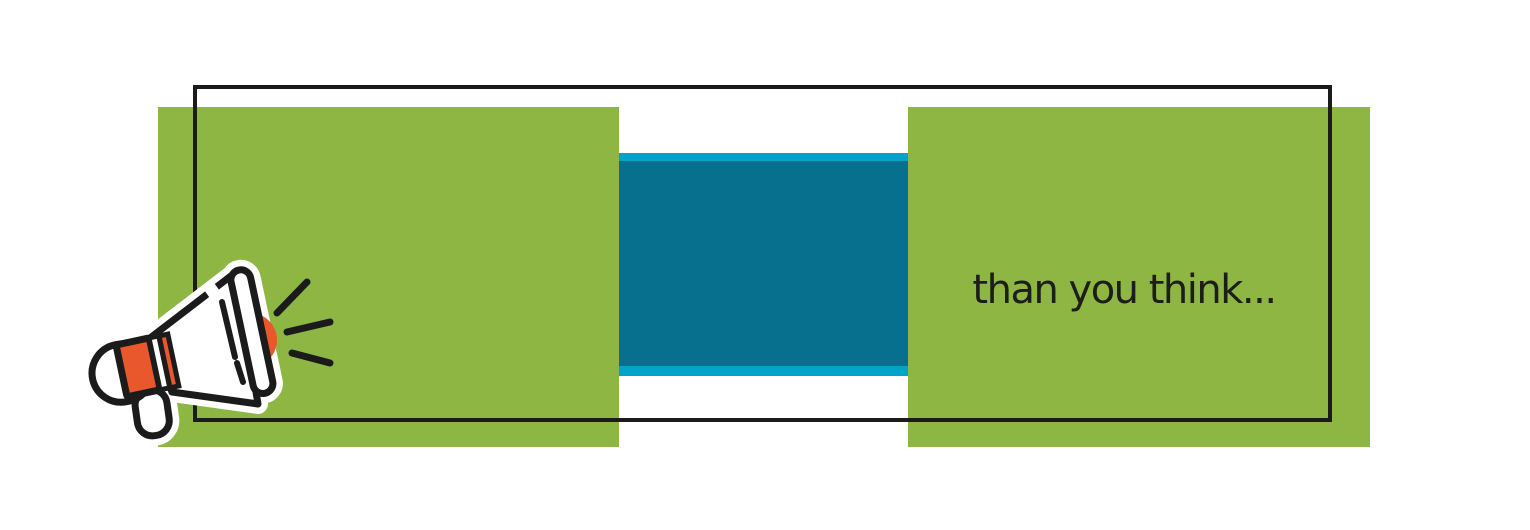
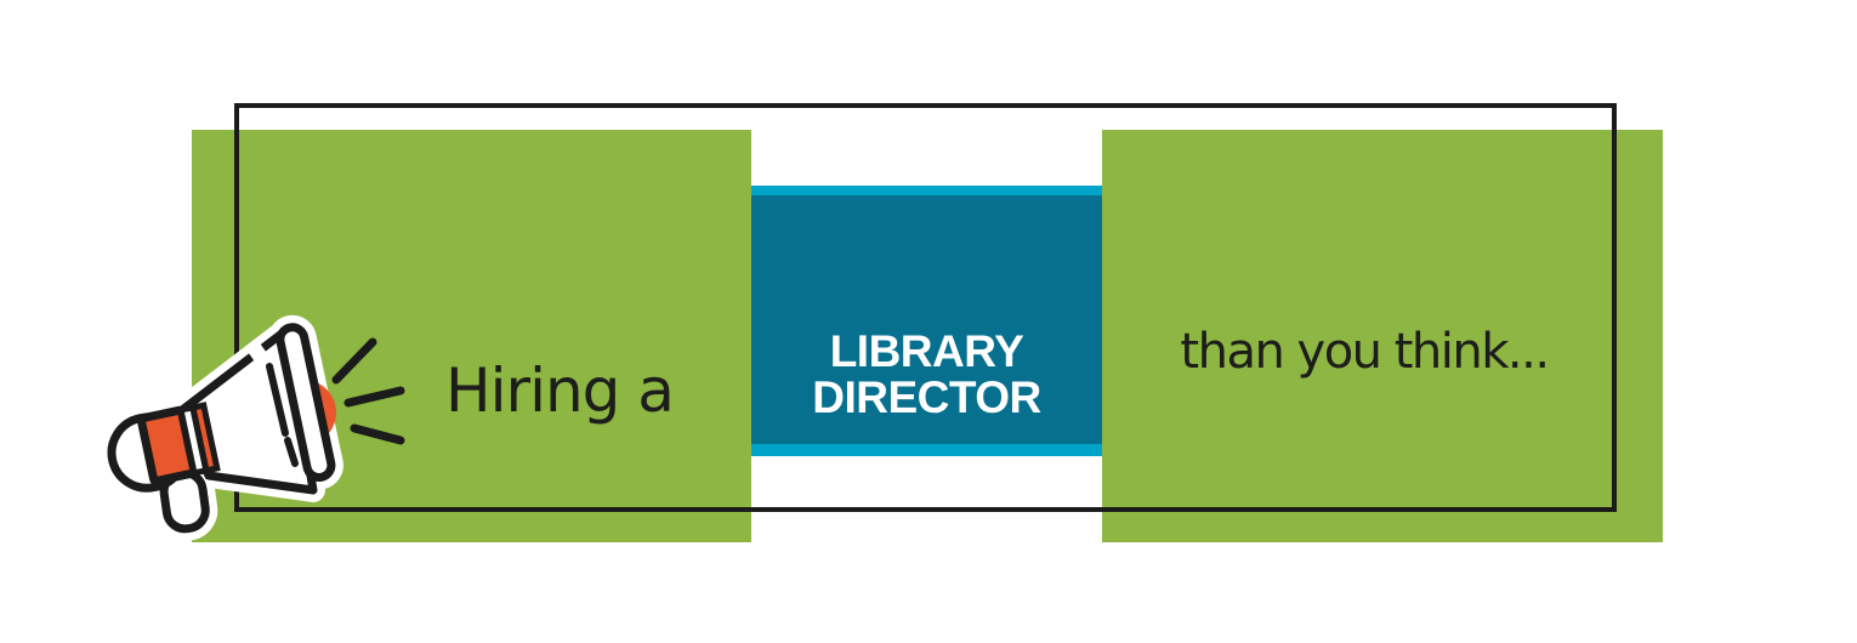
+ Hiring a
+ LIBRARY
+ DIRECTOR
  than you think...
